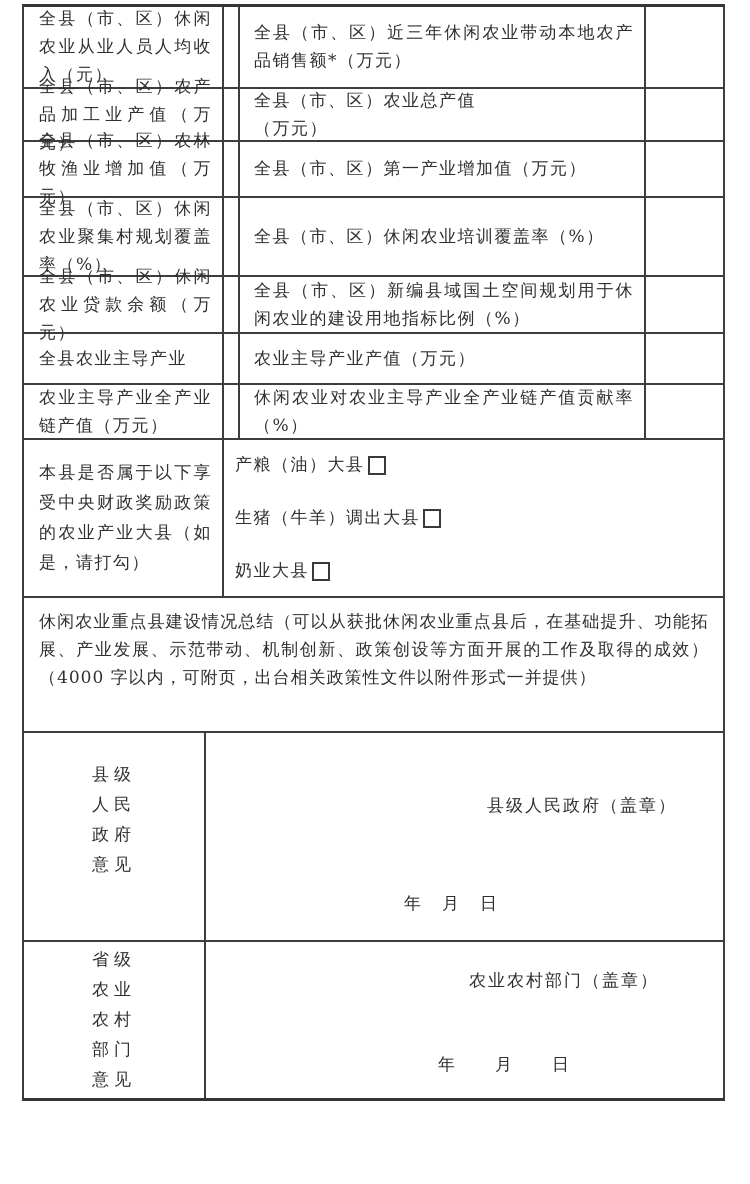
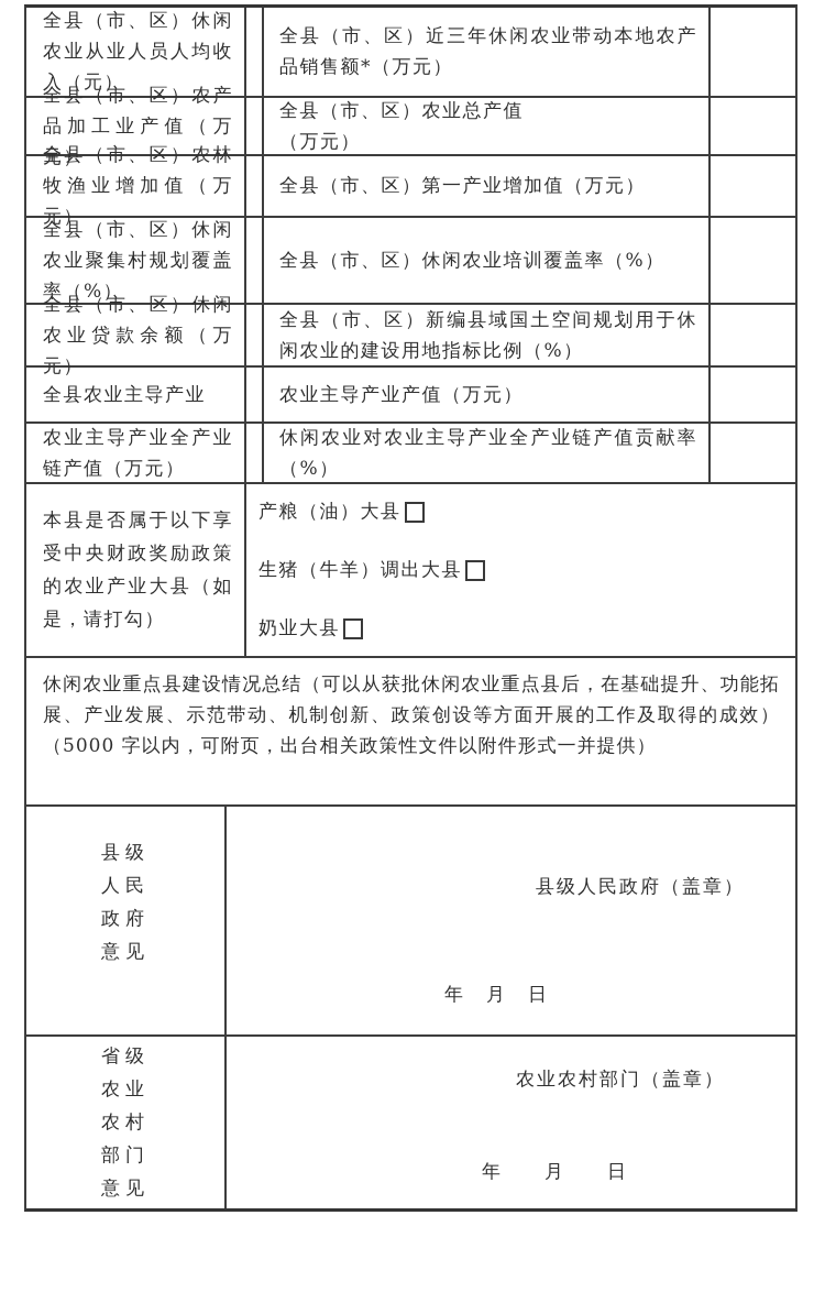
  全县（市、区）休闲农业从业人员人均收入（元）
  全县（市、区）近三年休闲农业带动本地农产品销售额*（万元）
  全县（市、区）农产品加工业产值（万
  全县（市、区）农业总产值
  （万元）
  全县（市、区）农林牧渔业增加值（万
  全县（市、区）第一产业增加值（万元）
  全县（市、区）休闲农业聚集村规划覆盖率（%）
  全县（市、区）休闲农业培训覆盖率（%）
  全县（市、区）休闲农业贷款余额（万元）
  全县（市、区）新编县域国土空间规划用于休闲农业的建设用地指标比例（%）
  全县农业主导产业
  农业主导产业产值（万元）
  农业主导产业全产业链产值（万元）
  休闲农业对农业主导产业全产业链产值贡献率（%）
  本县是否属于以下享受中央财政奖励政策的农业产业大县（如是，请打勾）
  产粮（油）大县
  生猪（牛羊）调出大县
  奶业大县
- 休闲农业重点县建设情况总结（可以从获批休闲农业重点县后，在基础提升、功能拓展、产业发展、示范带动、机制创新、政策创设等方面开展的工作及取得的成效）（4000 字以内，可附页，出台相关政策性文件以附件形式一并提供）
+ 休闲农业重点县建设情况总结（可以从获批休闲农业重点县后，在基础提升、功能拓展、产业发展、示范带动、机制创新、政策创设等方面开展的工作及取得的成效）（5000 字以内，可附页，出台相关政策性文件以附件形式一并提供）
  县级
  人民
  政府
  意见
  县级人民政府（盖章）
  年 月 日
  省级
  农业
  农村
  部门
  意见
  农业农村部门（盖章）
  年 月 日
